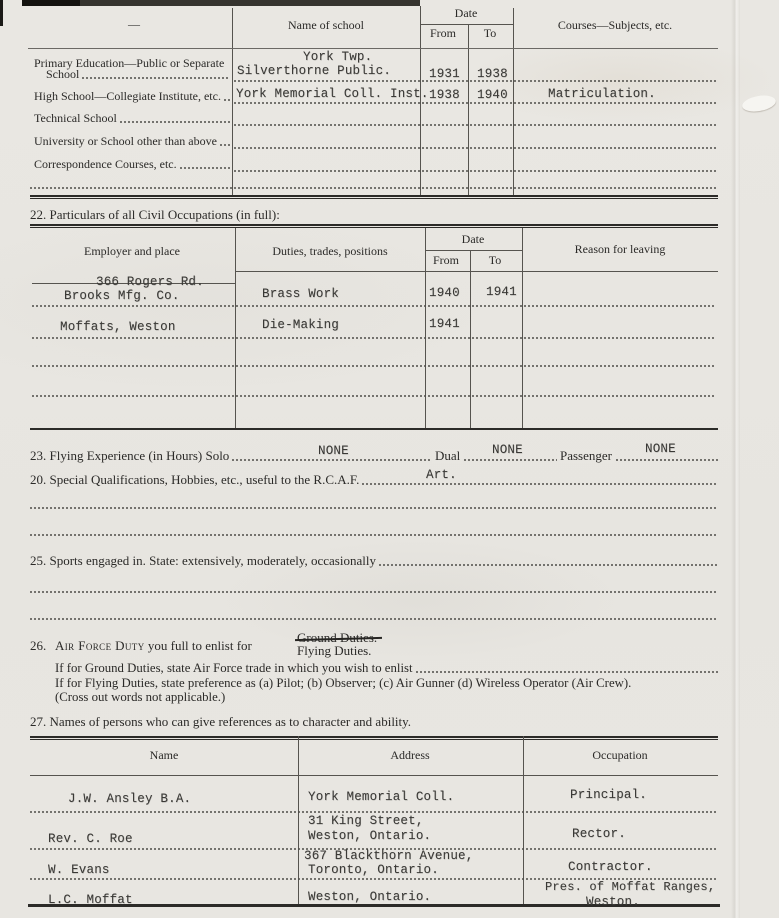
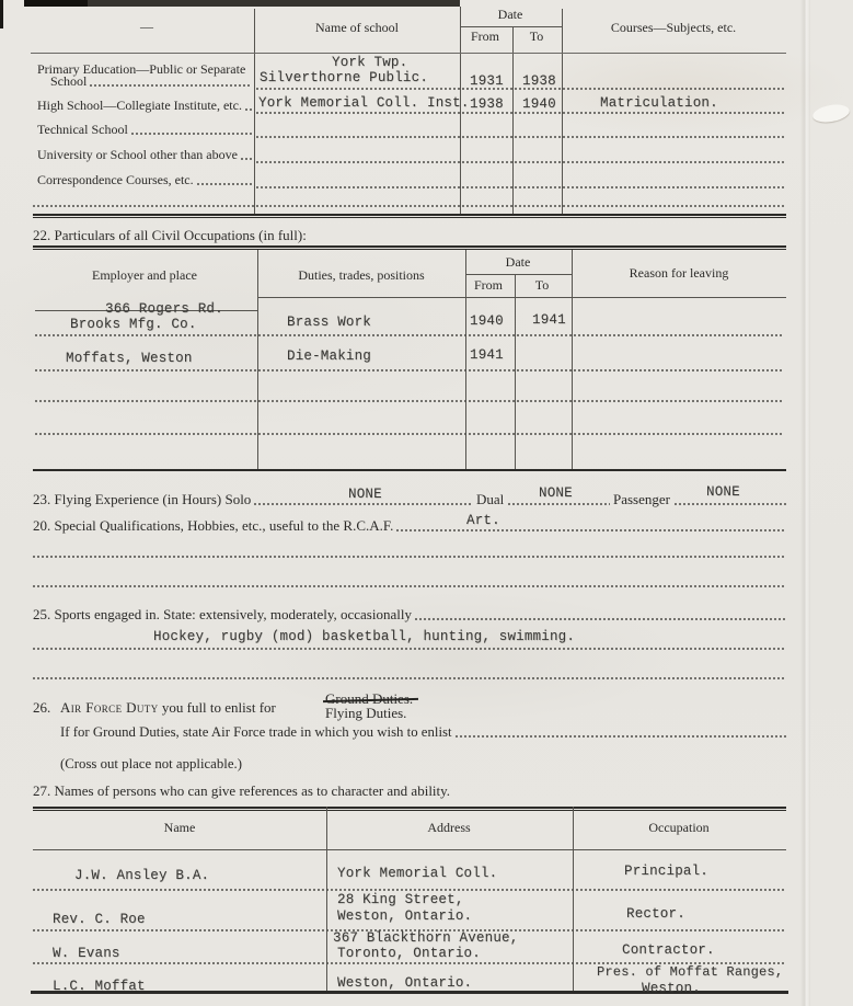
  —
  Name of school
  Date
  From
  To
  Courses—Subjects, etc.
  Primary Education—Public or Separate
  School
  High School—Collegiate Institute, etc.
  Technical School
  University or School other than above
  Correspondence Courses, etc.
  York Twp.
  Silverthorne Public.
  1931
  1938
  York Memorial Coll. Inst.
  1938
  1940
  Matriculation.
  22. Particulars of all Civil Occupations (in full):
  Employer and place
  Duties, trades, positions
  Date
  From
  To
  Reason for leaving
  366 Rogers Rd.
  Brooks Mfg. Co.
  Brass Work
  1940
  1941
  Moffats, Weston
  Die-Making
  1941
  23. Flying Experience (in Hours) Solo
  NONE
  Dual
  NONE
  Passenger
  NONE
  20. Special Qualifications, Hobbies, etc., useful to the R.C.A.F.
  Art.
  25. Sports engaged in. State: extensively, moderately, occasionally
+ Hockey, rugby (mod) basketball, hunting, swimming.
  26.
  Air Force Duty you full to enlist for
  Ground Duties.
  Flying Duties.
  If for Ground Duties, state Air Force trade in which you wish to enlist
- If for Flying Duties, state preference as (a) Pilot; (b) Observer; (c) Air Gunner (d) Wireless Operator (Air Crew).
- (Cross out words not applicable.)
+ (Cross out place not applicable.)
  27. Names of persons who can give references as to character and ability.
  Name
  Address
  Occupation
  J.W. Ansley B.A.
  York Memorial Coll.
  Principal.
- 31 King Street,
+ 28 King Street,
  Rev. C. Roe
  Weston, Ontario.
  Rector.
  367 Blackthorn Avenue,
  W. Evans
  Toronto, Ontario.
  Contractor.
  Pres. of Moffat Ranges,
  L.C. Moffat
  Weston, Ontario.
  Weston.
